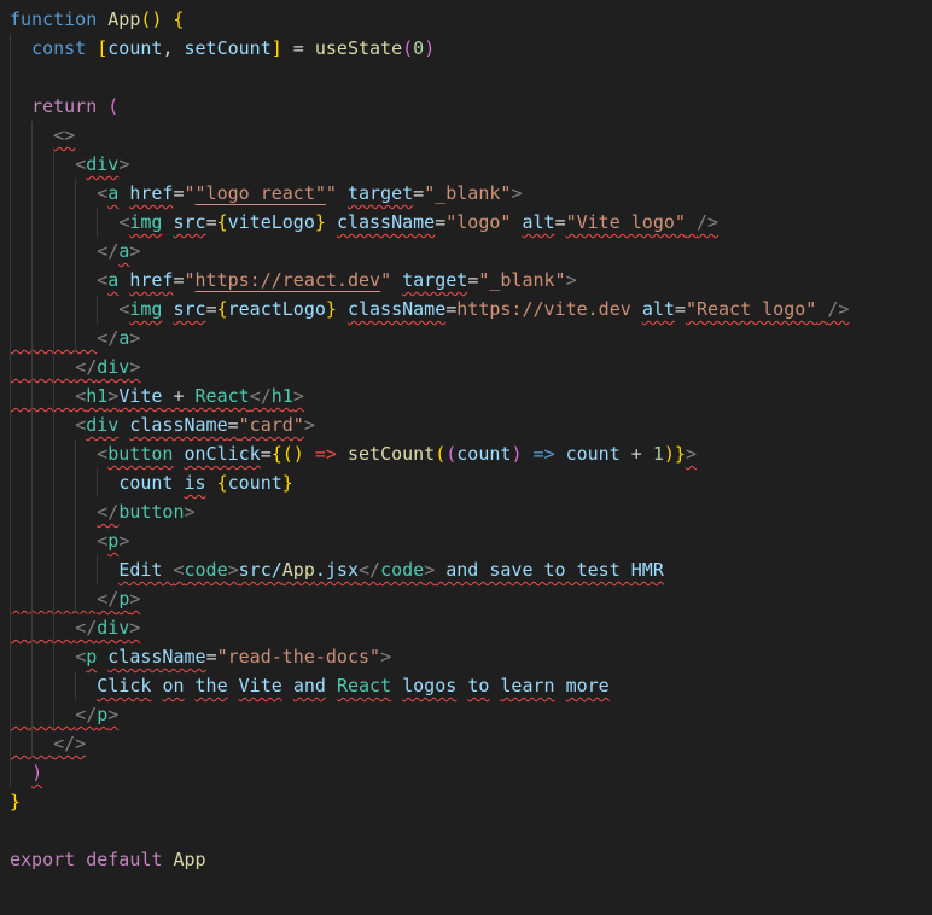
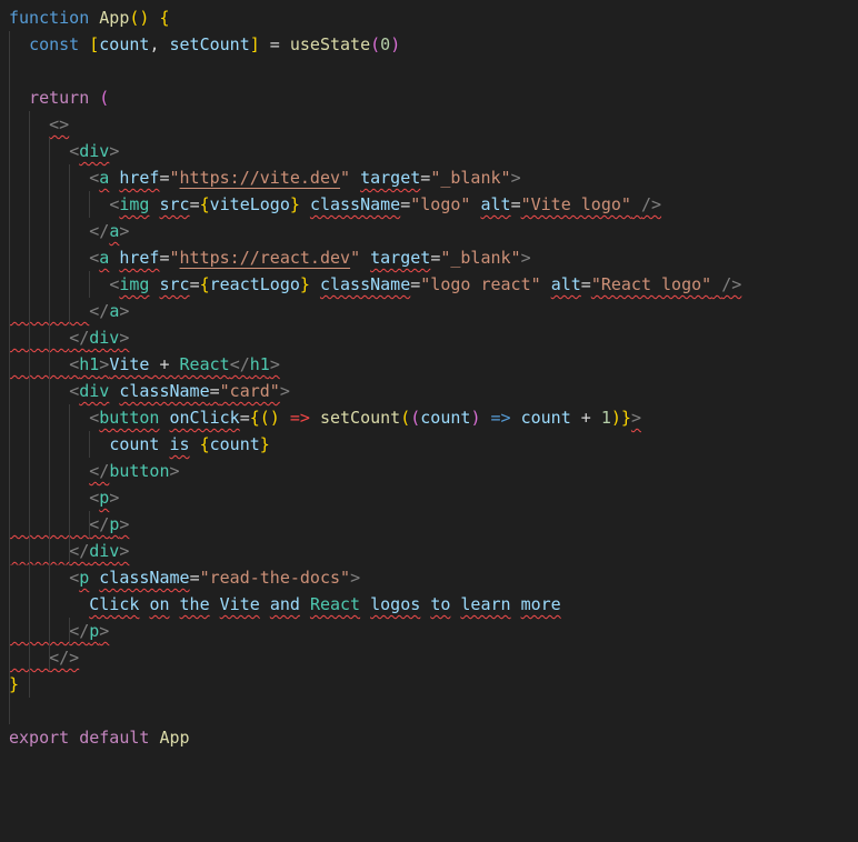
  function App() {
  const [count, setCount] = useState(0)
  return (
  <>
  <div>
- <a href=""logo react"" target="_blank">
+ <a href="https://vite.dev" target="_blank">
  <img src={viteLogo} className="logo" alt="Vite logo" />
  </a>
  <a href="https://react.dev" target="_blank">
- <img src={reactLogo} className=https://vite.dev alt="React logo" />
+ <img src={reactLogo} className="logo react" alt="React logo" />
  </a>
  </div>
  <h1>Vite + React</h1>
  <div className="card">
  <button onClick={() => setCount((count) => count + 1)}>
  count is {count}
  </button>
  <p>
- Edit <code>src/App.jsx</code> and save to test HMR
  </p>
  </div>
  <p className="read-the-docs">
  Click on the Vite and React logos to learn more
  </p>
  </>
- )
  }
  export default App
